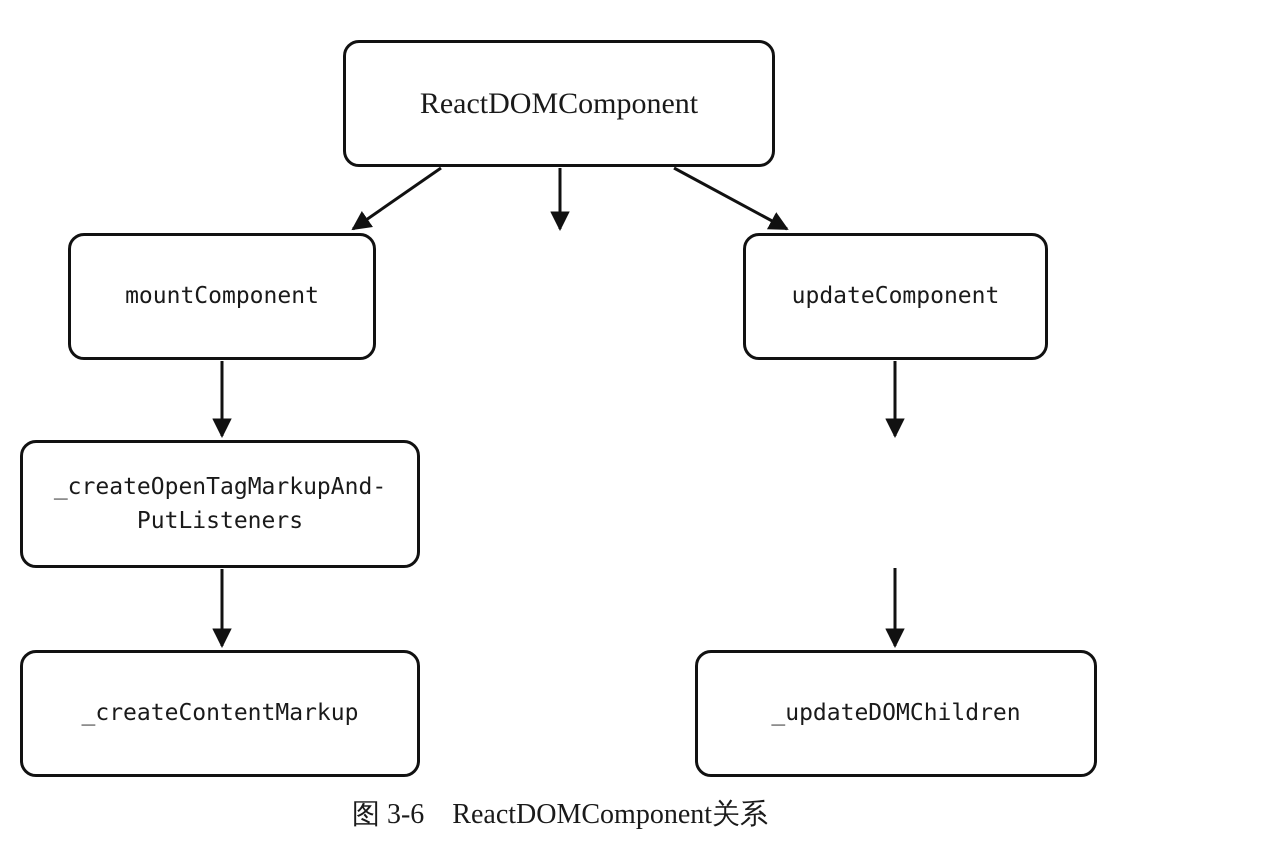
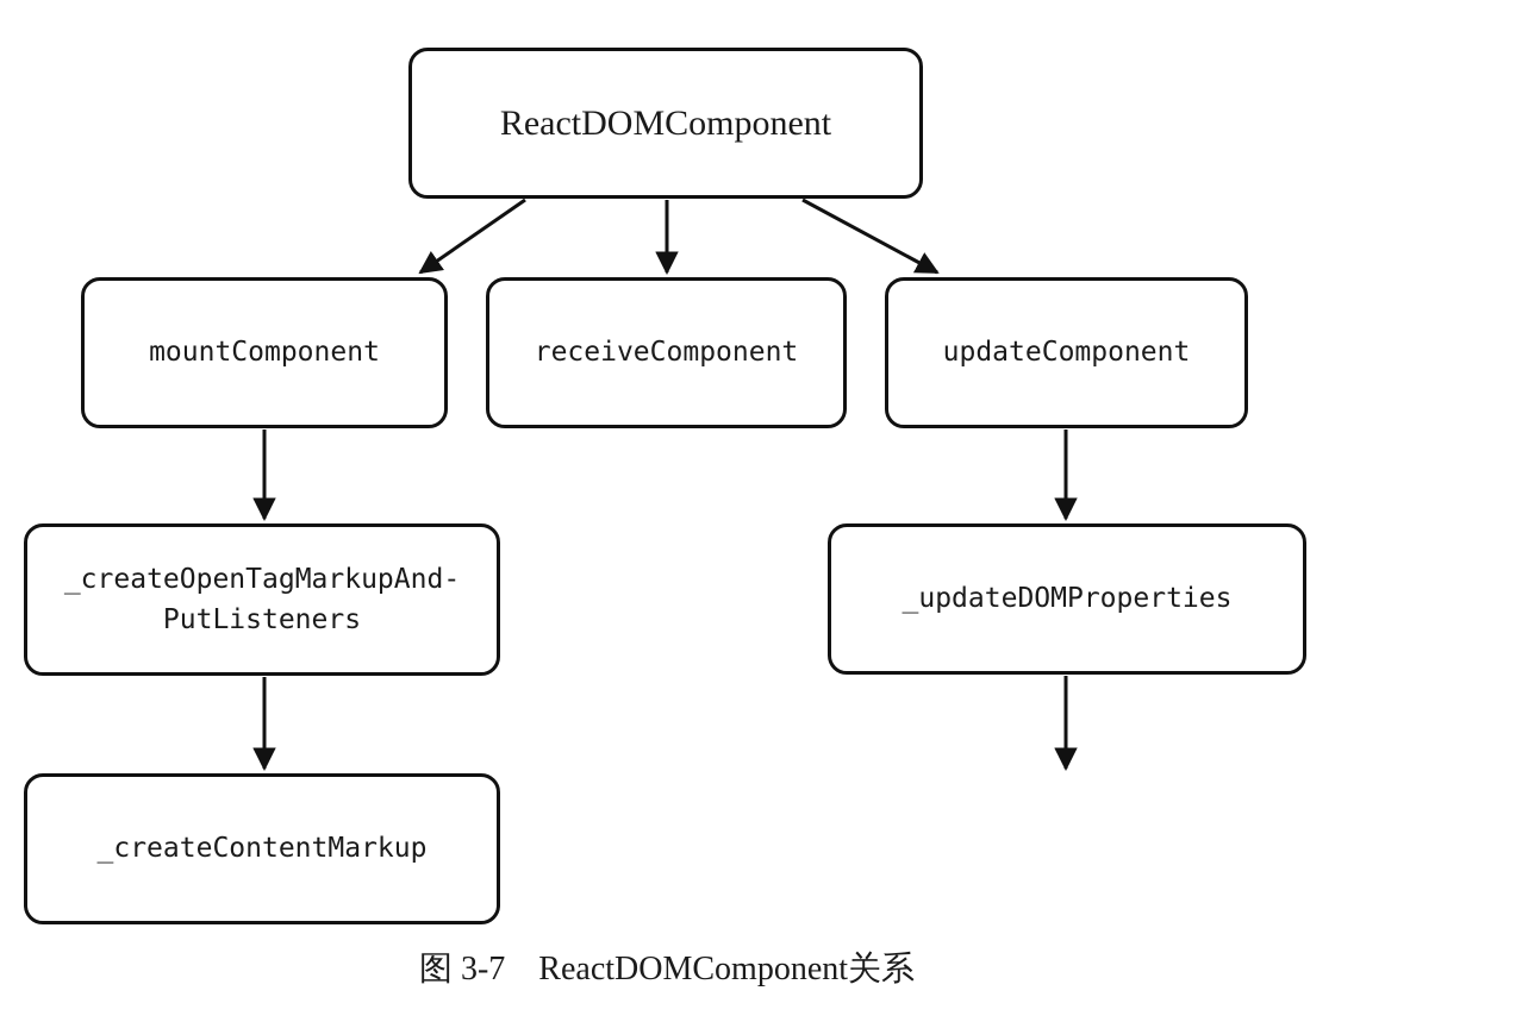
  ReactDOMComponent
  mountComponent
+ receiveComponent
  updateComponent
  _createOpenTagMarkupAnd-
  PutListeners
+ _updateDOMProperties
  _createContentMarkup
- _updateDOMChildren
- 图 3-6 ReactDOMComponent关系
+ 图 3-7 ReactDOMComponent关系
